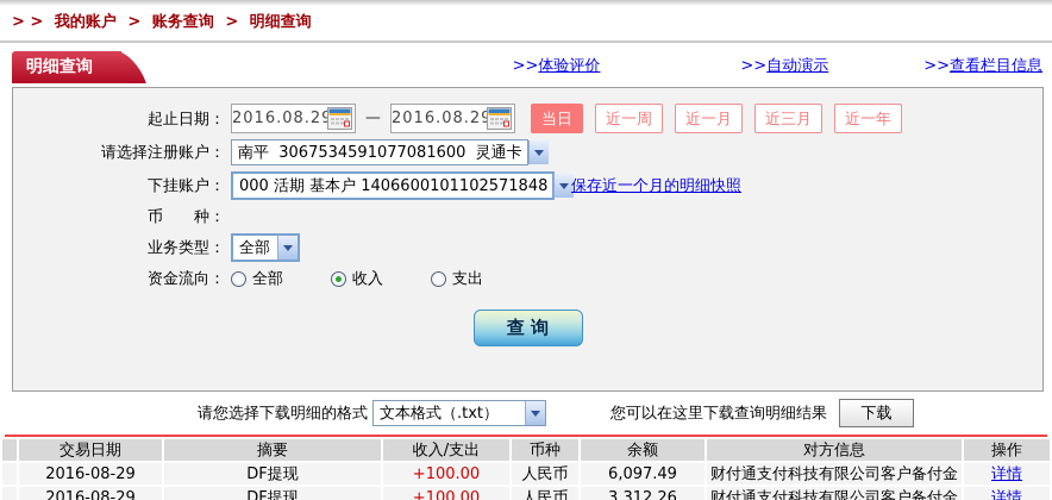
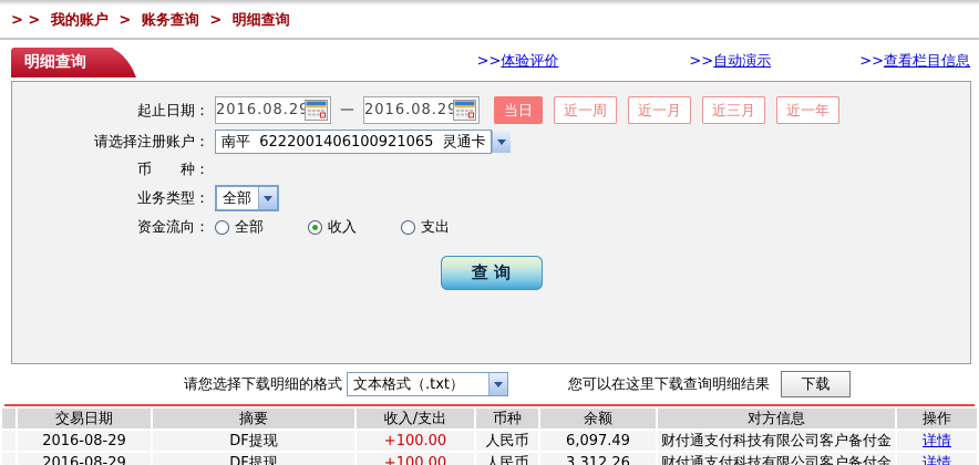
  > > 我的账户 > 账务查询 > 明细查询
  明细查询
  >>体验评价
  >>自动演示
  >>查看栏目信息
  起止日期：
  2016.08.29
  一
  2016.08.29
  当日
  近一周
  近一月
  近三月
  近一年
  请选择注册账户：
- 南平 3067534591077081600 灵通卡
+ 南平 6222001406100921065 灵通卡
- 下挂账户：
- 000 活期 基本户 1406600101102571848
- 保存近一个月的明细快照
  币 种：
  业务类型：
  全部
  资金流向：
  全部
  收入
  支出
  查 询
  请您选择下载明细的格式
  文本格式（.txt）
  您可以在这里下载查询明细结果
  下载
  	交易日期	摘要	收入/支出	币种	余额	对方信息	操作
  	2016-08-29	DF提现	+100.00	人民币	6,097.49	财付通支付科技有限公司客户备付金	详情
  	2016-08-29	DF提现	+100.00	人民币	3,312.26	财付通支付科技有限公司客户备付金	详情
